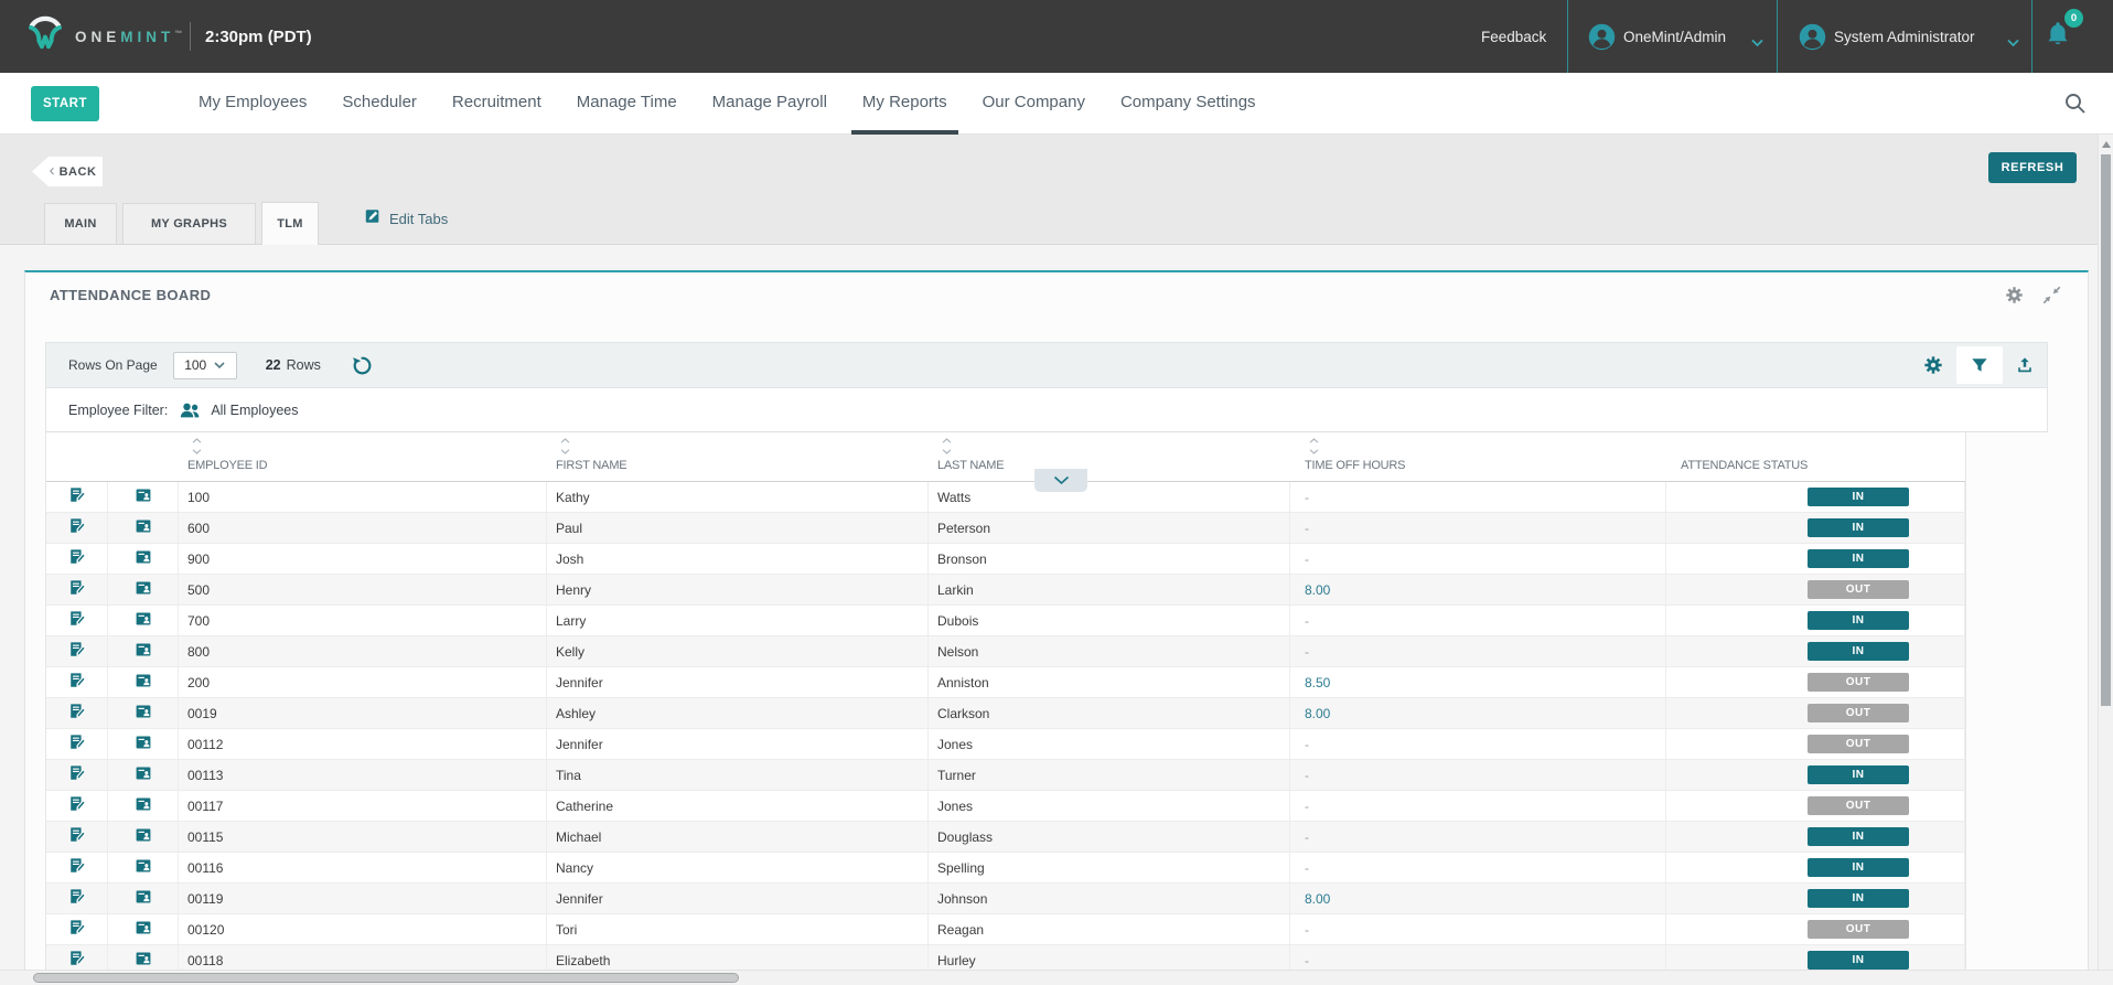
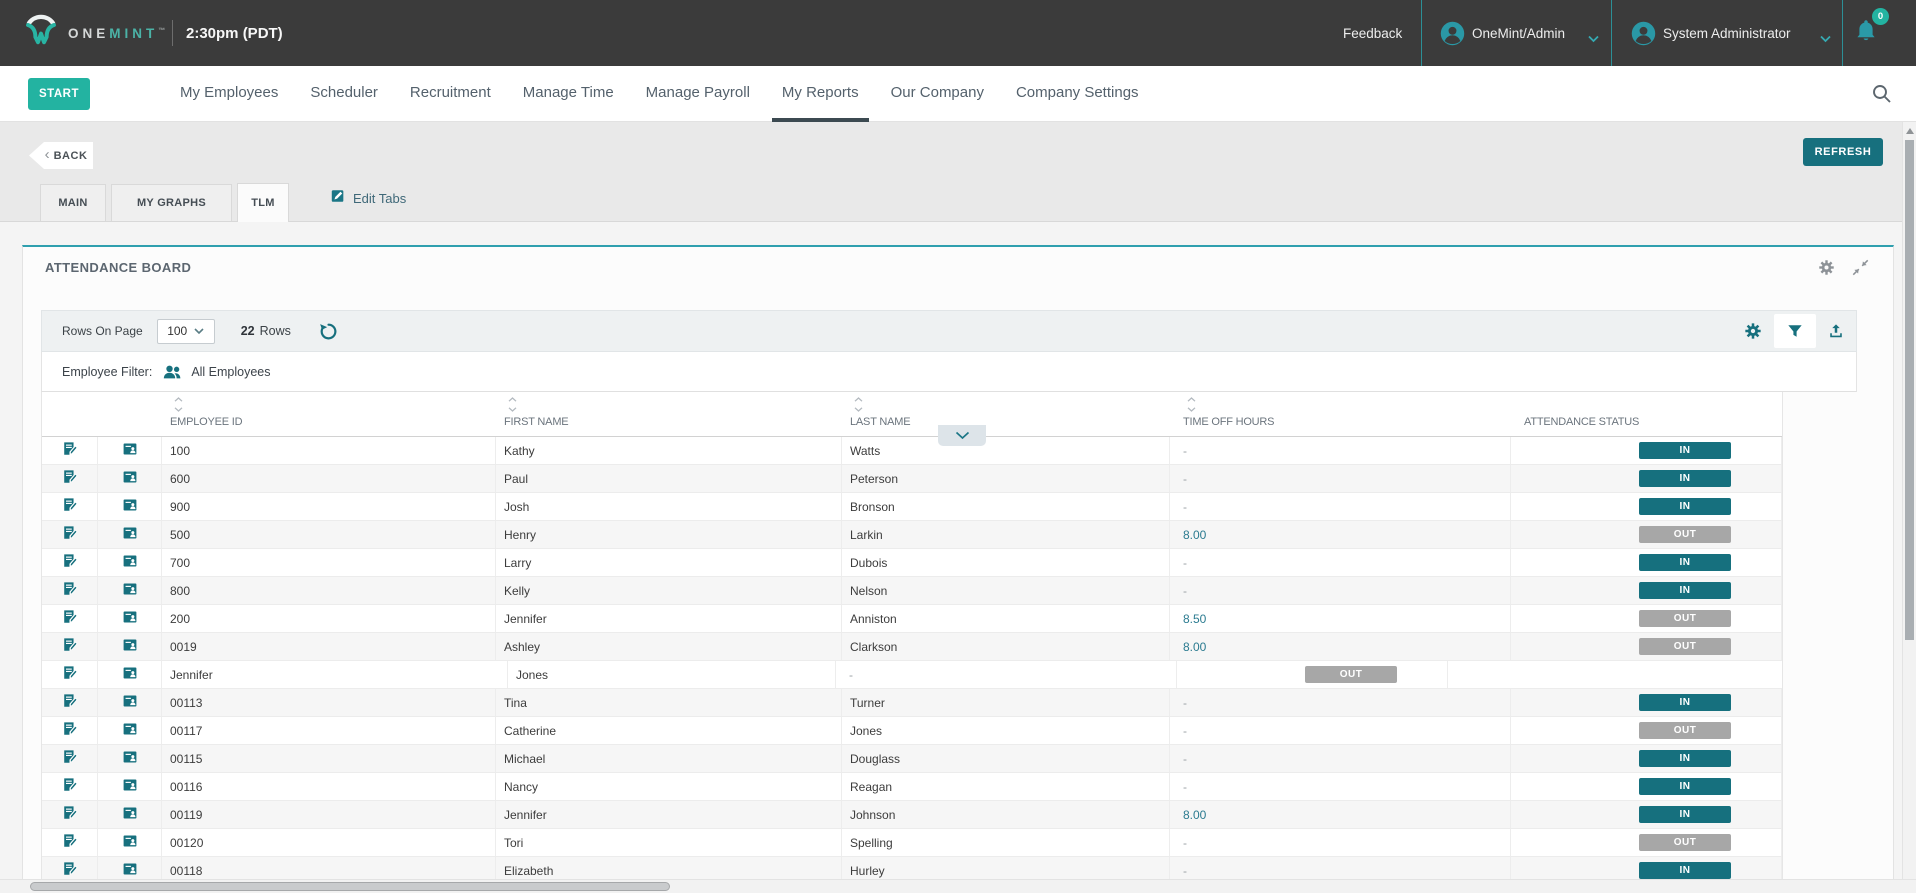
  ONEMINT
  2:30pm (PDT)
  Feedback
  OneMint/Admin
  System Administrator
  0
  START
  My Employees
  Scheduler
  Recruitment
  Manage Time
  Manage Payroll
  My Reports
  Our Company
  Company Settings
  ‹
  BACK
  REFRESH
  MAIN
  MY GRAPHS
  TLM
  Edit Tabs
  ATTENDANCE BOARD
  Rows On Page
  100
  22
  Rows
  Employee Filter:
  All Employees
  EMPLOYEE ID
  FIRST NAME
  LAST NAME
  TIME OFF HOURS
  ATTENDANCE STATUS
  100
  Kathy
  Watts
  -
  IN
  600
  Paul
  Peterson
  -
  IN
  900
  Josh
  Bronson
  -
  IN
  500
  Henry
  Larkin
  8.00
  OUT
  700
  Larry
  Dubois
  -
  IN
  800
  Kelly
  Nelson
  -
  IN
  200
  Jennifer
  Anniston
  8.50
  OUT
  0019
  Ashley
  Clarkson
  8.00
  OUT
- 00112
  Jennifer
  Jones
  -
  OUT
  00113
  Tina
  Turner
  -
  IN
  00117
  Catherine
  Jones
  -
  OUT
  00115
  Michael
  Douglass
  -
  IN
  00116
  Nancy
- Spelling
+ Reagan
  -
  IN
  00119
  Jennifer
  Johnson
  8.00
  IN
  00120
  Tori
- Reagan
+ Spelling
  -
  OUT
  00118
  Elizabeth
  Hurley
  -
  IN
